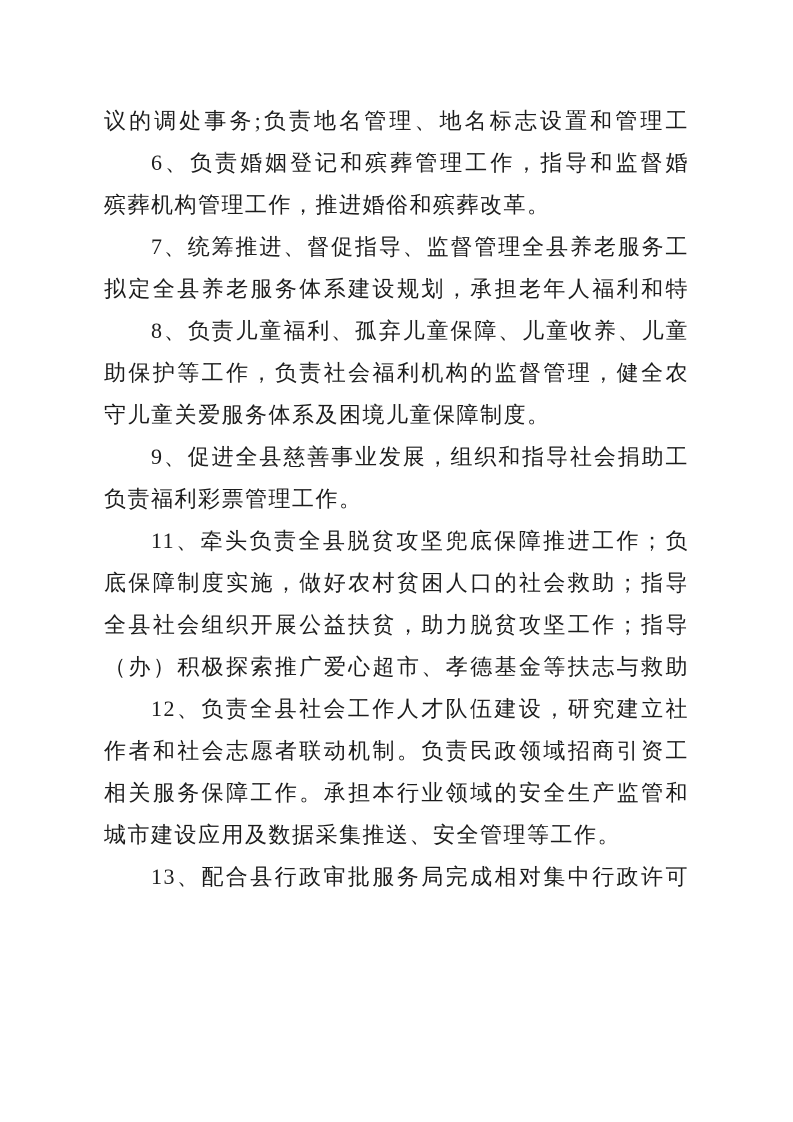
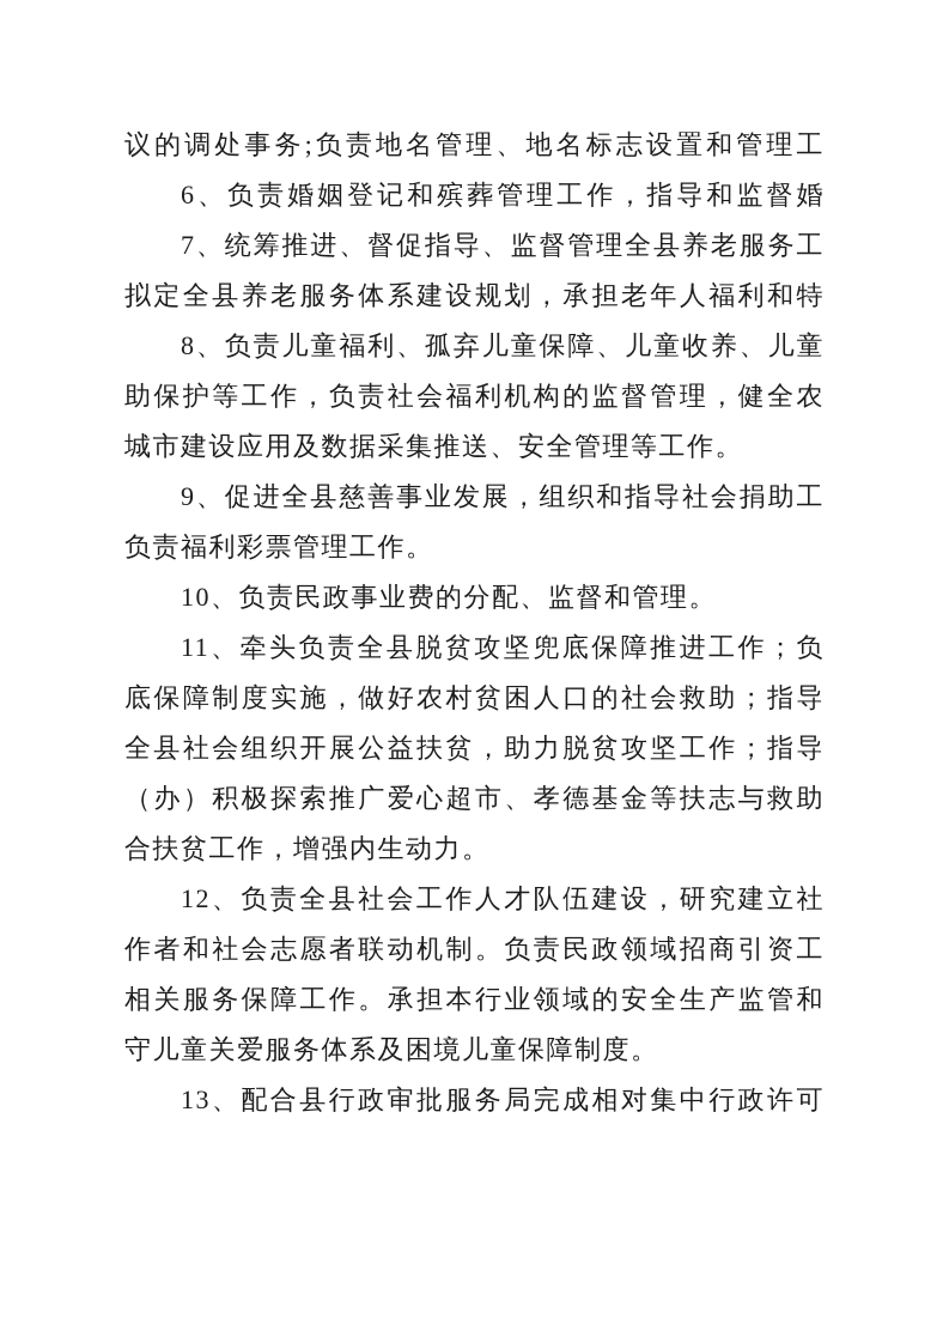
  议的调处事务;负责地名管理、地名标志设置和管理工
  6、负责婚姻登记和殡葬管理工作，指导和监督婚
- 殡葬机构管理工作，推进婚俗和殡葬改革。
  7、统筹推进、督促指导、监督管理全县养老服务工
  拟定全县养老服务体系建设规划，承担老年人福利和特
  8、负责儿童福利、孤弃儿童保障、儿童收养、儿童
  助保护等工作，负责社会福利机构的监督管理，健全农
- 守儿童关爱服务体系及困境儿童保障制度。
+ 城市建设应用及数据采集推送、安全管理等工作。
  9、促进全县慈善事业发展，组织和指导社会捐助工
  负责福利彩票管理工作。
+ 10、负责民政事业费的分配、监督和管理。
  11、牵头负责全县脱贫攻坚兜底保障推进工作；负
  底保障制度实施，做好农村贫困人口的社会救助；指导
  全县社会组织开展公益扶贫，助力脱贫攻坚工作；指导
  （办）积极探索推广爱心超市、孝德基金等扶志与救助
+ 合扶贫工作，增强内生动力。
  12、负责全县社会工作人才队伍建设，研究建立社
  作者和社会志愿者联动机制。负责民政领域招商引资工
  相关服务保障工作。承担本行业领域的安全生产监管和
- 城市建设应用及数据采集推送、安全管理等工作。
+ 守儿童关爱服务体系及困境儿童保障制度。
  13、配合县行政审批服务局完成相对集中行政许可
